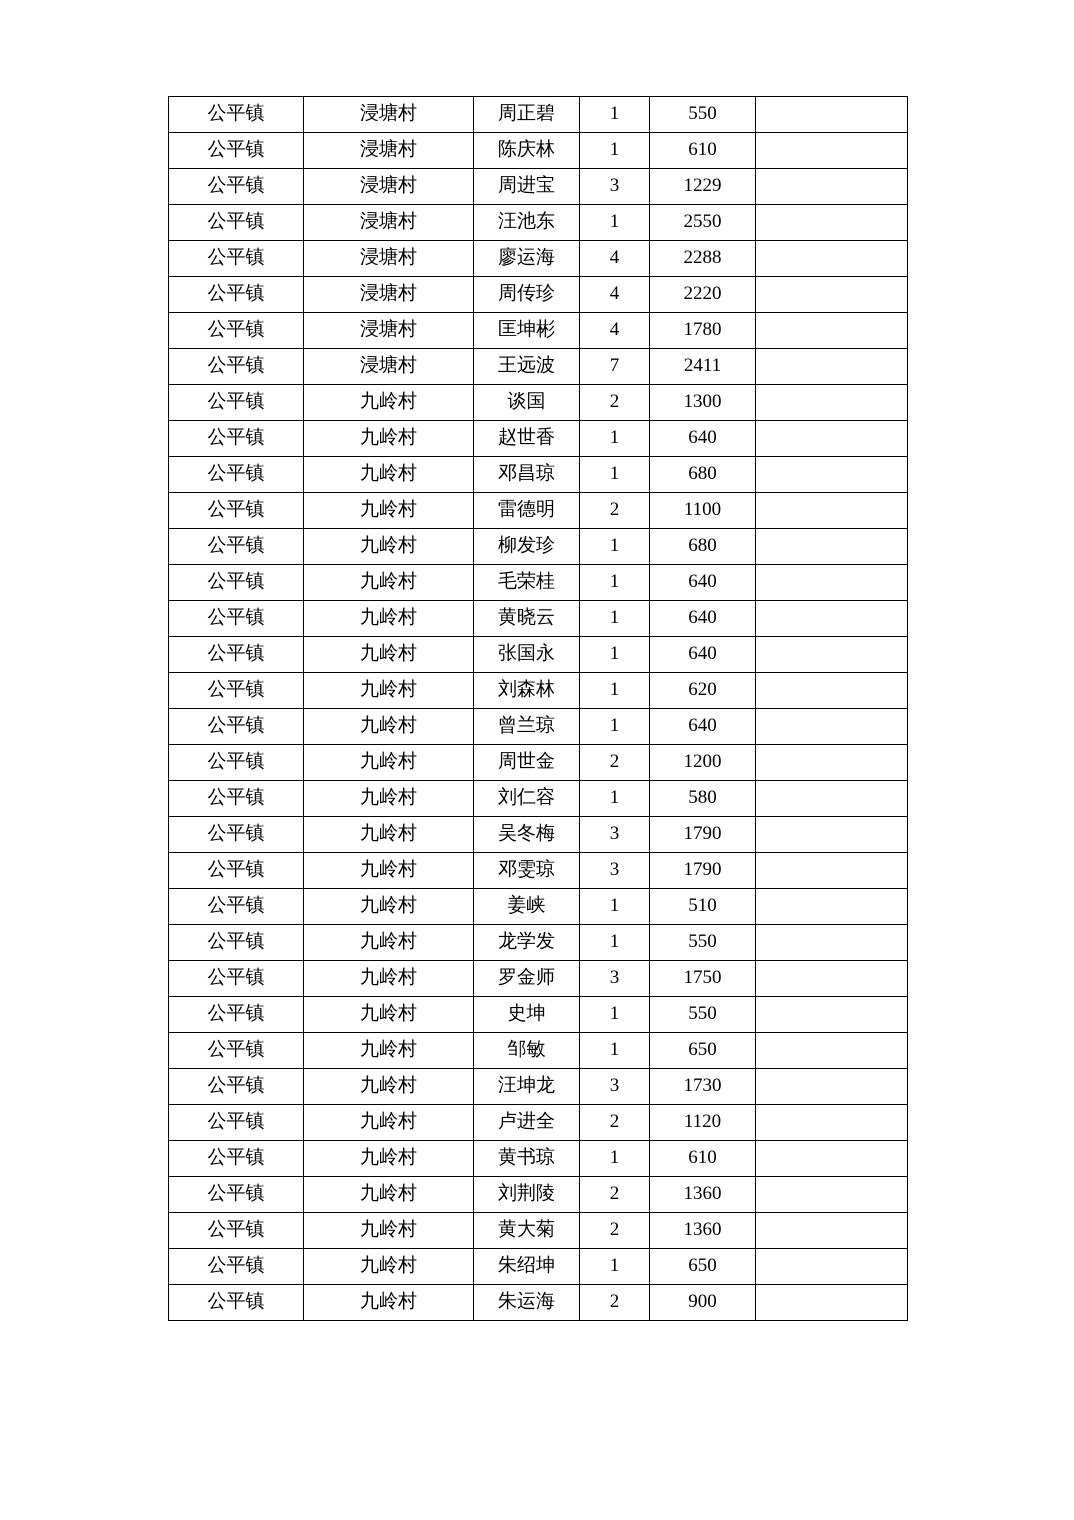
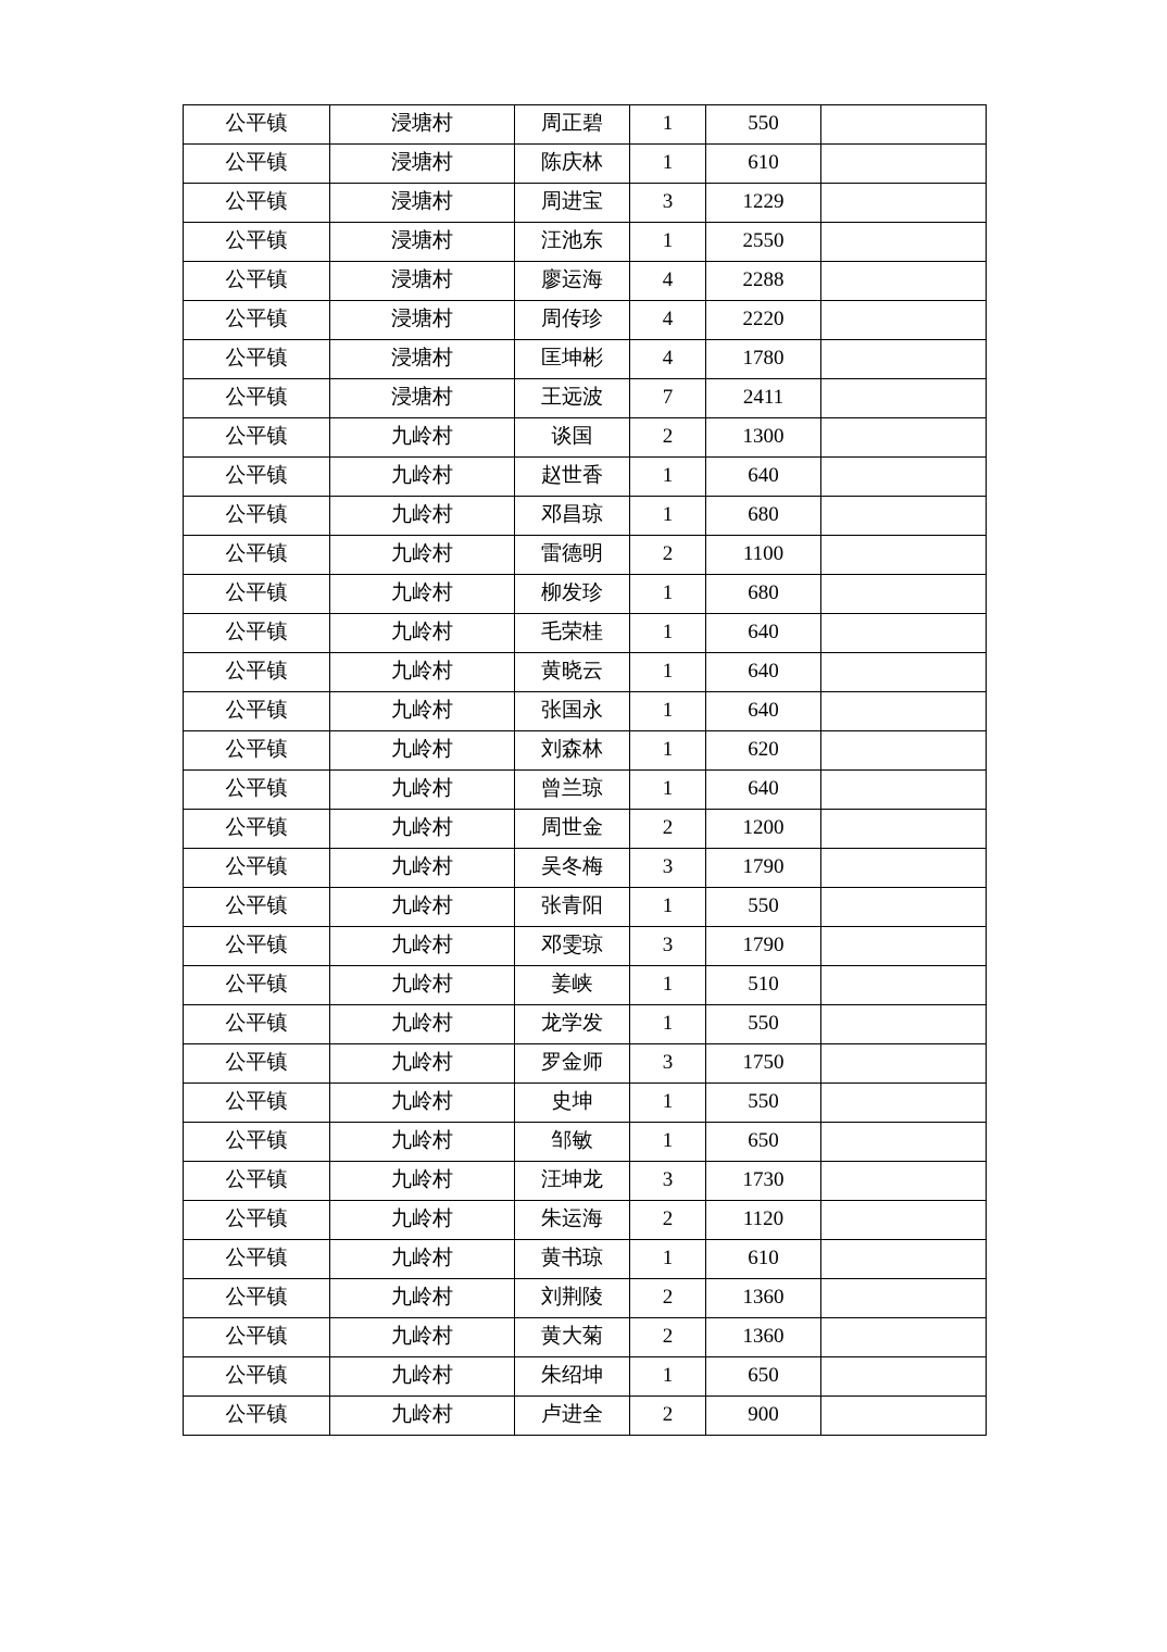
  公平镇	浸塘村	周正碧	1	550
  公平镇	浸塘村	陈庆林	1	610
  公平镇	浸塘村	周进宝	3	1229
  公平镇	浸塘村	汪池东	1	2550
  公平镇	浸塘村	廖运海	4	2288
  公平镇	浸塘村	周传珍	4	2220
  公平镇	浸塘村	匡坤彬	4	1780
  公平镇	浸塘村	王远波	7	2411
  公平镇	九岭村	谈国	2	1300
  公平镇	九岭村	赵世香	1	640
  公平镇	九岭村	邓昌琼	1	680
  公平镇	九岭村	雷德明	2	1100
  公平镇	九岭村	柳发珍	1	680
  公平镇	九岭村	毛荣桂	1	640
  公平镇	九岭村	黄晓云	1	640
  公平镇	九岭村	张国永	1	640
  公平镇	九岭村	刘森林	1	620
  公平镇	九岭村	曾兰琼	1	640
  公平镇	九岭村	周世金	2	1200
- 公平镇	九岭村	刘仁容	1	580
  公平镇	九岭村	吴冬梅	3	1790
+ 公平镇	九岭村	张青阳	1	550
  公平镇	九岭村	邓雯琼	3	1790
  公平镇	九岭村	姜峡	1	510
  公平镇	九岭村	龙学发	1	550
  公平镇	九岭村	罗金师	3	1750
  公平镇	九岭村	史坤	1	550
  公平镇	九岭村	邹敏	1	650
  公平镇	九岭村	汪坤龙	3	1730
- 公平镇	九岭村	卢进全	2	1120
+ 公平镇	九岭村	朱运海	2	1120
  公平镇	九岭村	黄书琼	1	610
  公平镇	九岭村	刘荆陵	2	1360
  公平镇	九岭村	黄大菊	2	1360
  公平镇	九岭村	朱绍坤	1	650
- 公平镇	九岭村	朱运海	2	900
+ 公平镇	九岭村	卢进全	2	900
